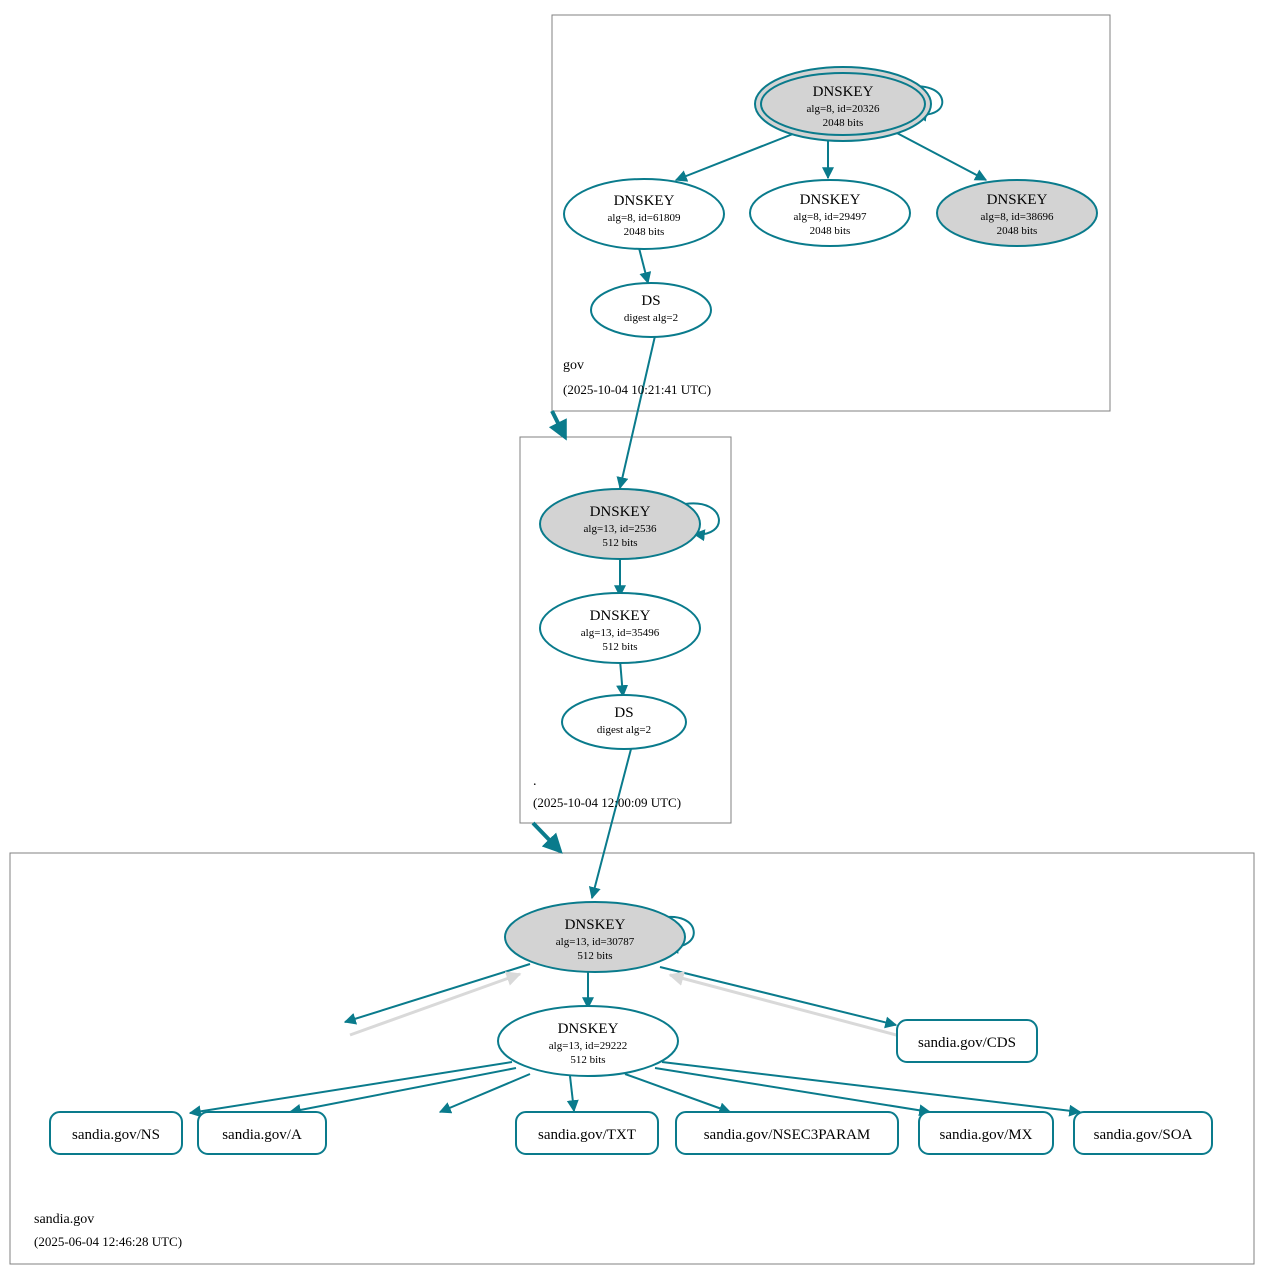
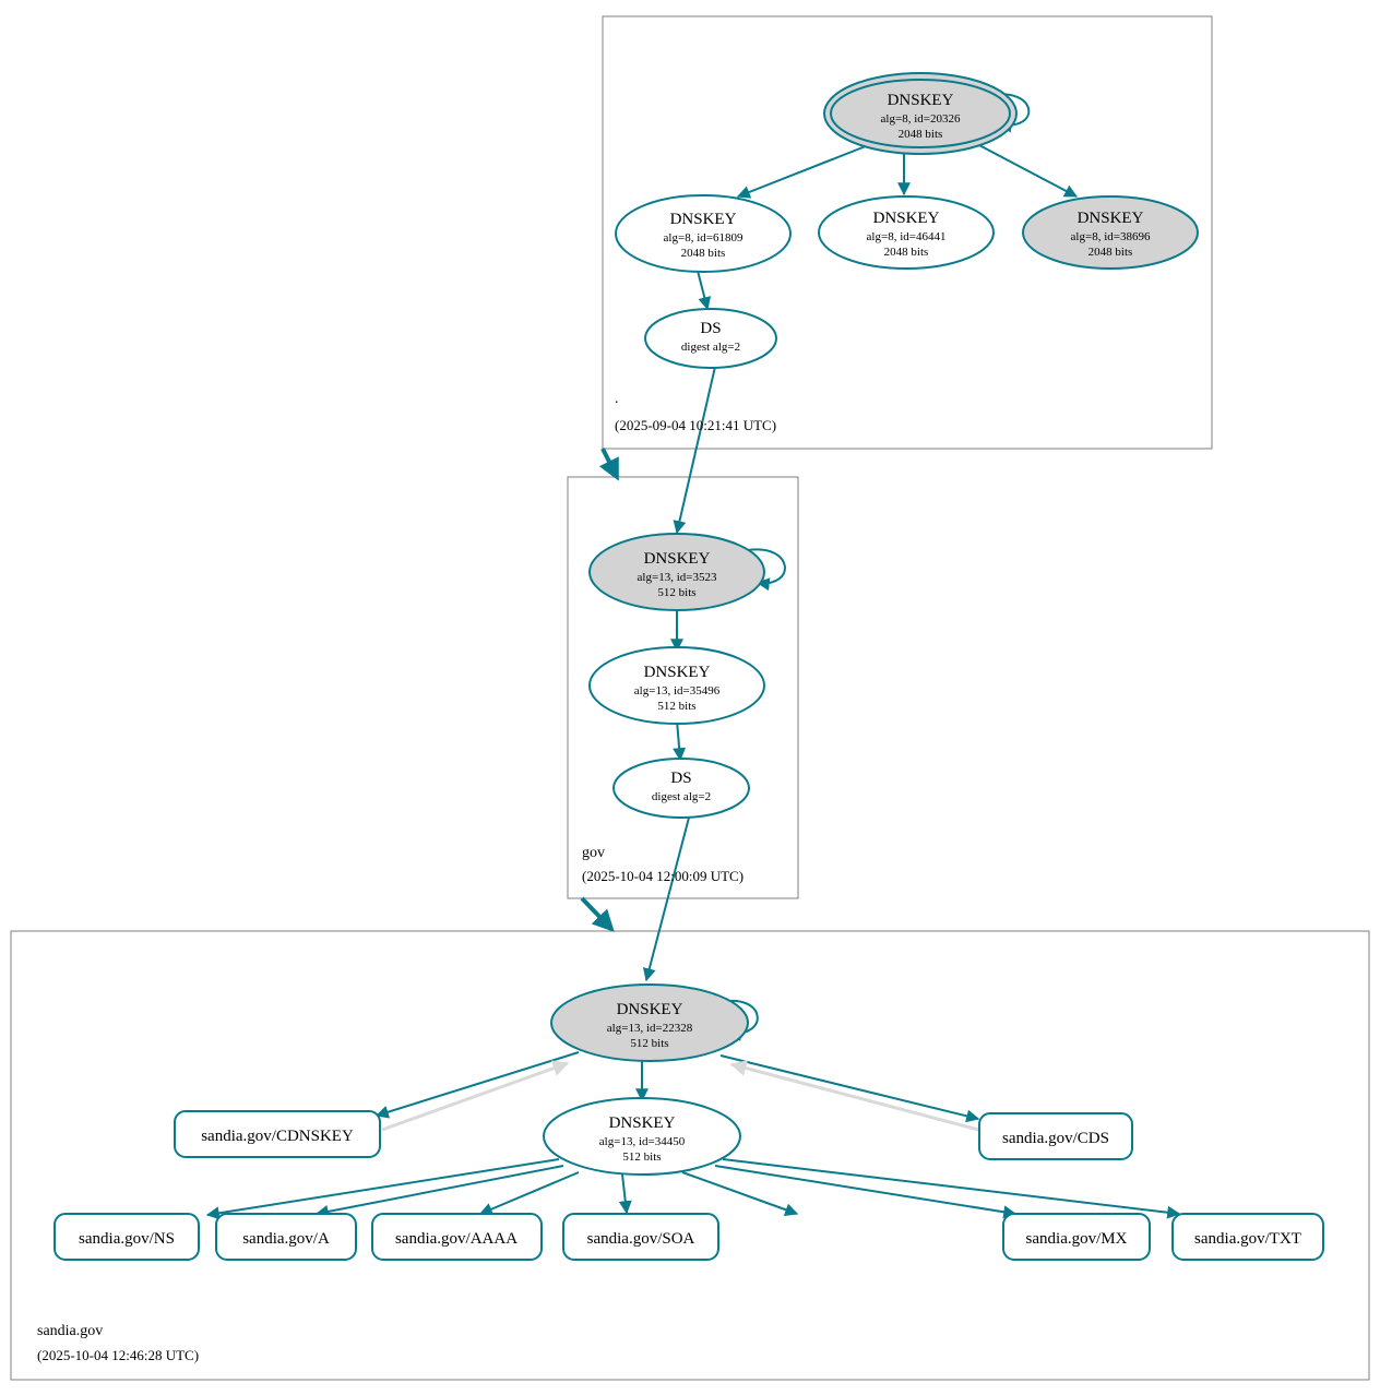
  DNSKEY
  alg=8, id=20326
  2048 bits
  DNSKEY
  alg=8, id=61809
  2048 bits
  DNSKEY
- alg=8, id=29497
+ alg=8, id=46441
  2048 bits
  DNSKEY
  alg=8, id=38696
  2048 bits
  DS
  digest alg=2
- gov
+ .
- (2025-10-04 10:21:41 UTC)
+ (2025-09-04 10:21:41 UTC)
  DNSKEY
- alg=13, id=2536
+ alg=13, id=3523
  512 bits
  DNSKEY
  alg=13, id=35496
  512 bits
  DS
  digest alg=2
- .
+ gov
  (2025-10-04 12:00:09 UTC)
  DNSKEY
- alg=13, id=30787
+ alg=13, id=22328
  512 bits
  DNSKEY
- alg=13, id=29222
+ alg=13, id=34450
  512 bits
+ sandia.gov/CDNSKEY
  sandia.gov/CDS
  sandia.gov/NS
  sandia.gov/A
+ sandia.gov/AAAA
- sandia.gov/TXT
+ sandia.gov/SOA
- sandia.gov/NSEC3PARAM
  sandia.gov/MX
- sandia.gov/SOA
+ sandia.gov/TXT
  sandia.gov
- (2025-06-04 12:46:28 UTC)
+ (2025-10-04 12:46:28 UTC)
